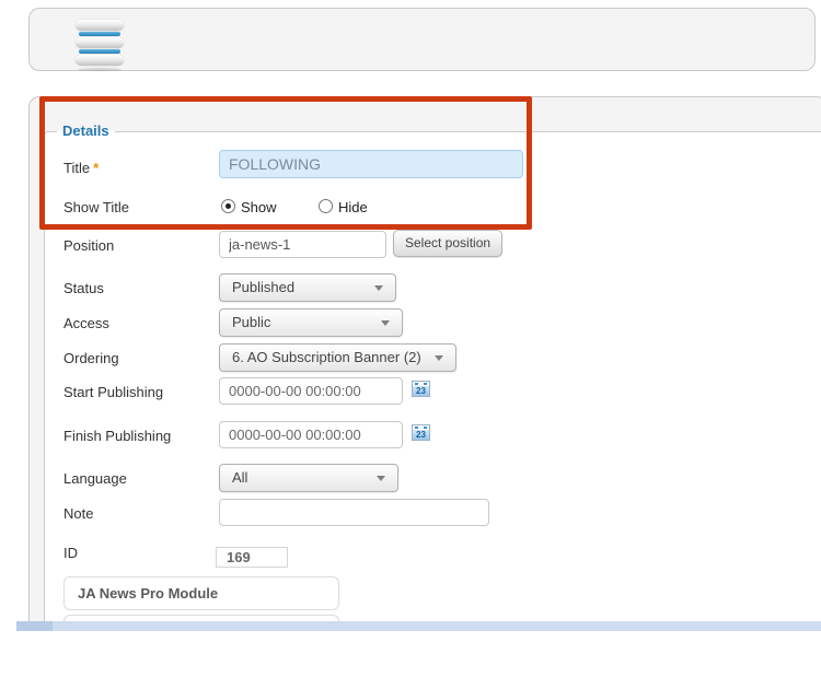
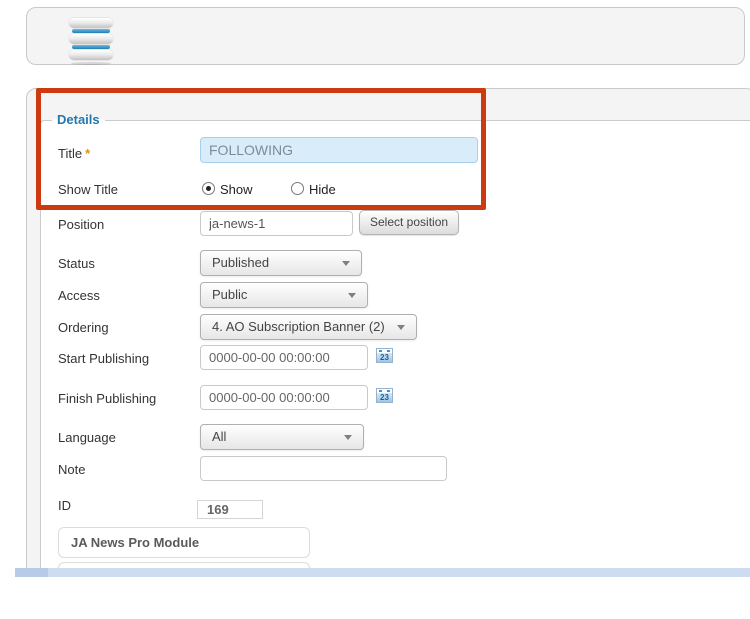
  Details
  Title *
  FOLLOWING
  Show Title
  Show
  Hide
  Position
  ja-news-1
  Select position
  Status
  Published
  Access
  Public
  Ordering
- 6. AO Subscription Banner (2)
+ 4. AO Subscription Banner (2)
  Start Publishing
  0000-00-00 00:00:00
  23
  Finish Publishing
  0000-00-00 00:00:00
  23
  Language
  All
  Note
  ID
  169
  JA News Pro Module
